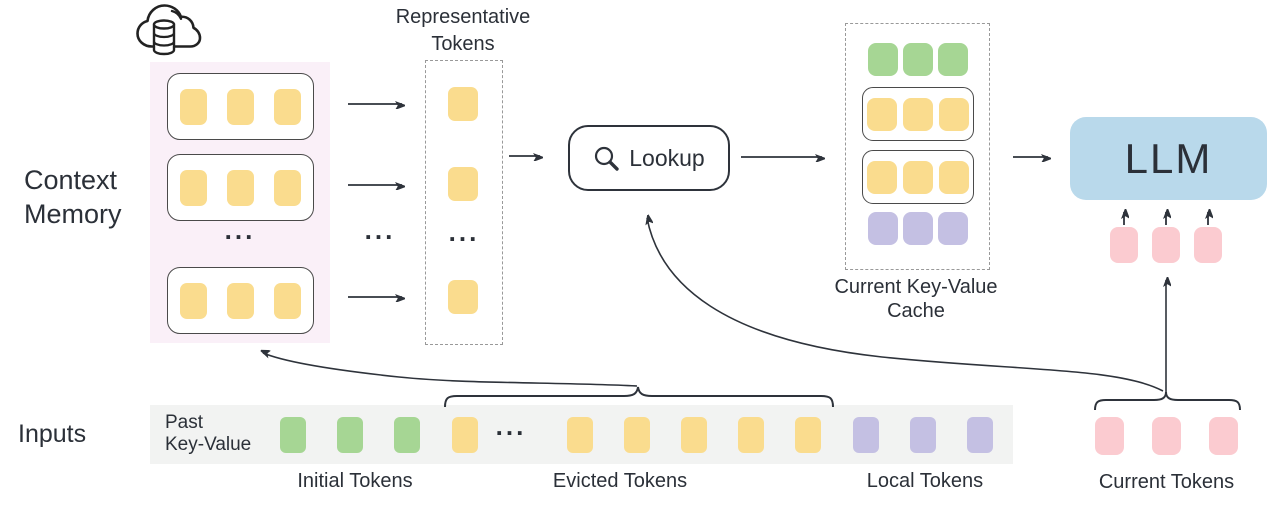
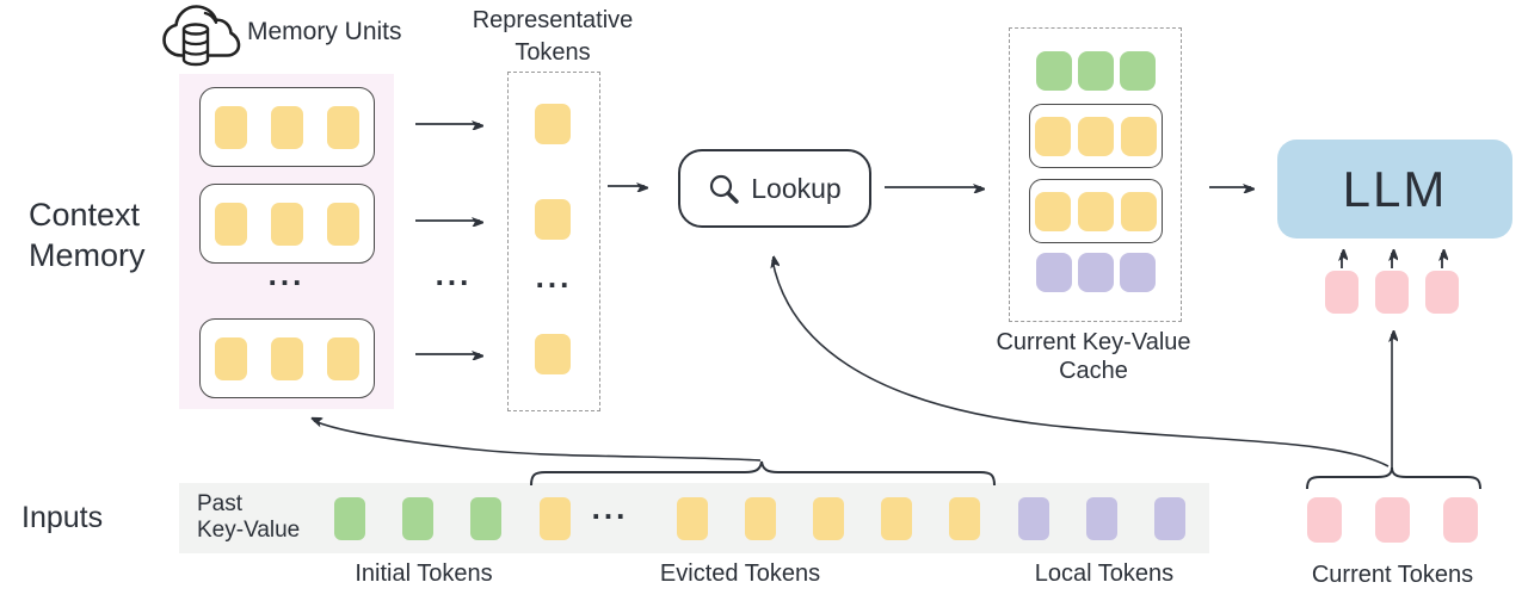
  Context
  Memory
+ Memory Units
  ...
  ...
  Representative
  Tokens
  ...
  Lookup
  Current Key-Value
  Cache
  LLM
  Inputs
  Past
  Key-Value
  ...
  Initial Tokens
  Evicted Tokens
  Local Tokens
  Current Tokens
